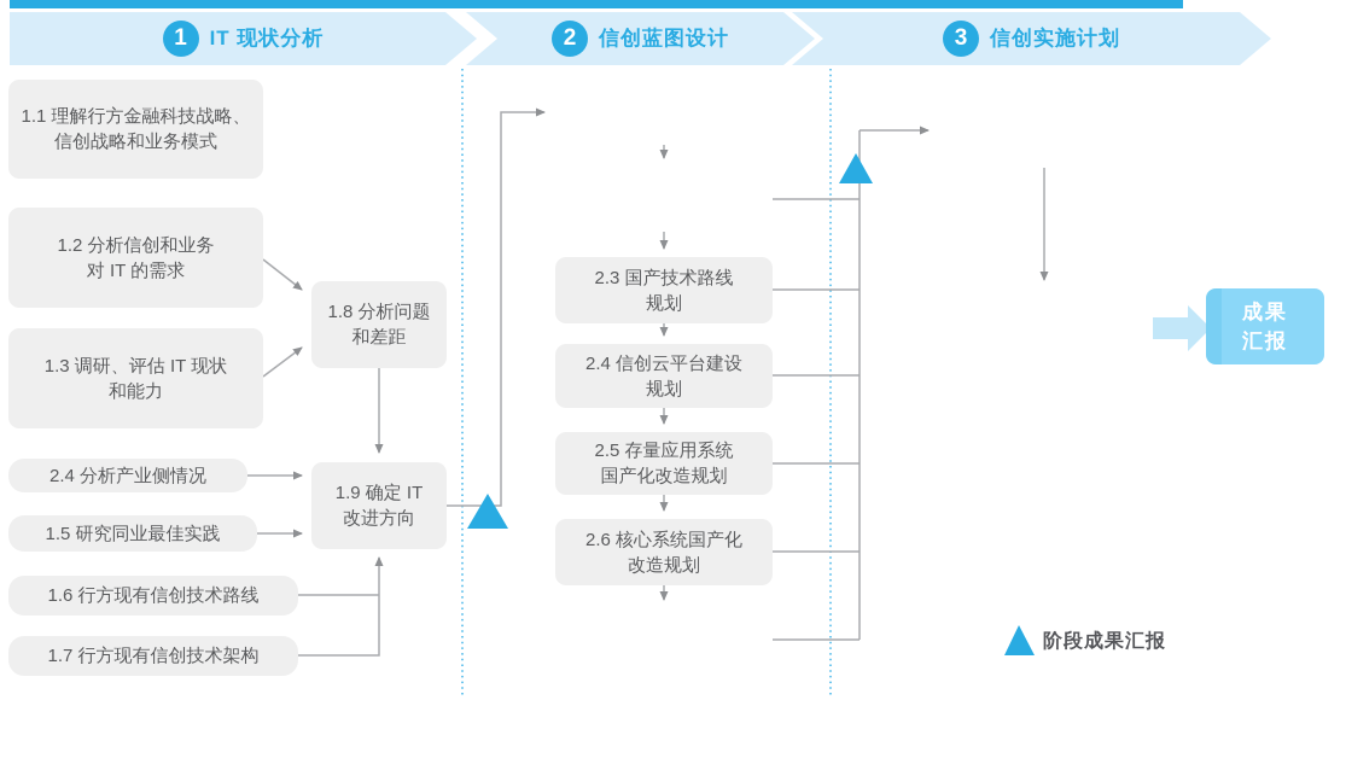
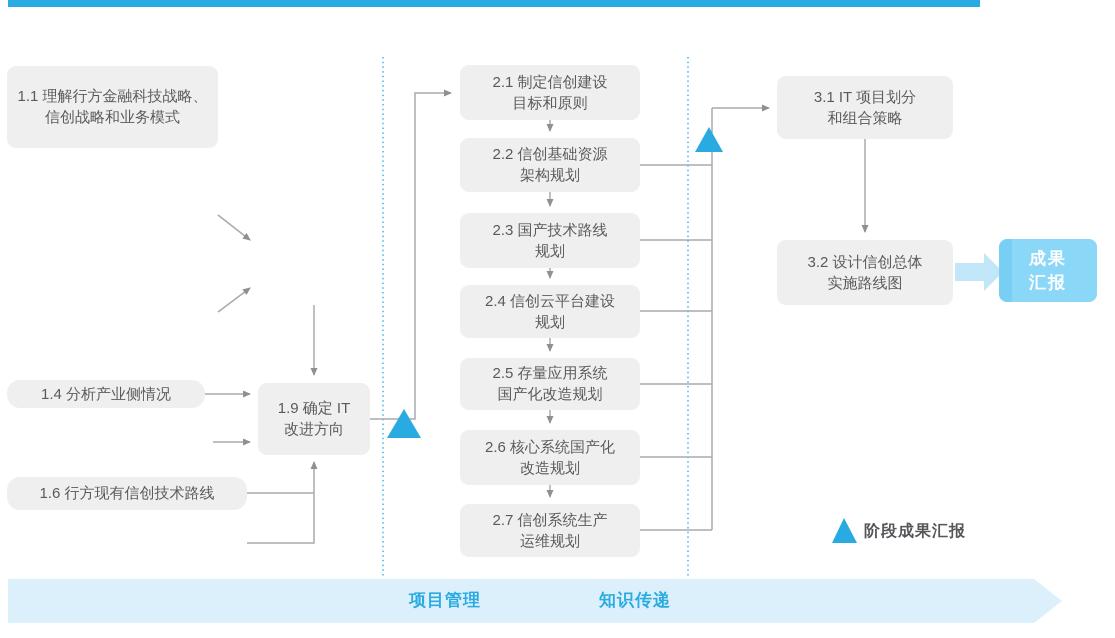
- 1
- IT 现状分析
- 2
- 信创蓝图设计
- 3
- 信创实施计划
  1.1 理解行方金融科技战略、
  信创战略和业务模式
- 1.2 分析信创和业务
- 对 IT 的需求
- 1.3 调研、评估 IT 现状
- 和能力
- 2.4 分析产业侧情况
+ 1.4 分析产业侧情况
- 1.5 研究同业最佳实践
  1.6 行方现有信创技术路线
- 1.7 行方现有信创技术架构
- 1.8 分析问题
- 和差距
  1.9 确定 IT
  改进方向
+ 2.1 制定信创建设
+ 目标和原则
+ 2.2 信创基础资源
+ 架构规划
  2.3 国产技术路线
  规划
  2.4 信创云平台建设
  规划
  2.5 存量应用系统
  国产化改造规划
  2.6 核心系统国产化
  改造规划
+ 2.7 信创系统生产
+ 运维规划
+ 3.1 IT 项目划分
+ 和组合策略
+ 3.2 设计信创总体
+ 实施路线图
  成果
  汇报
  阶段成果汇报
+ 项目管理
+ 知识传递
